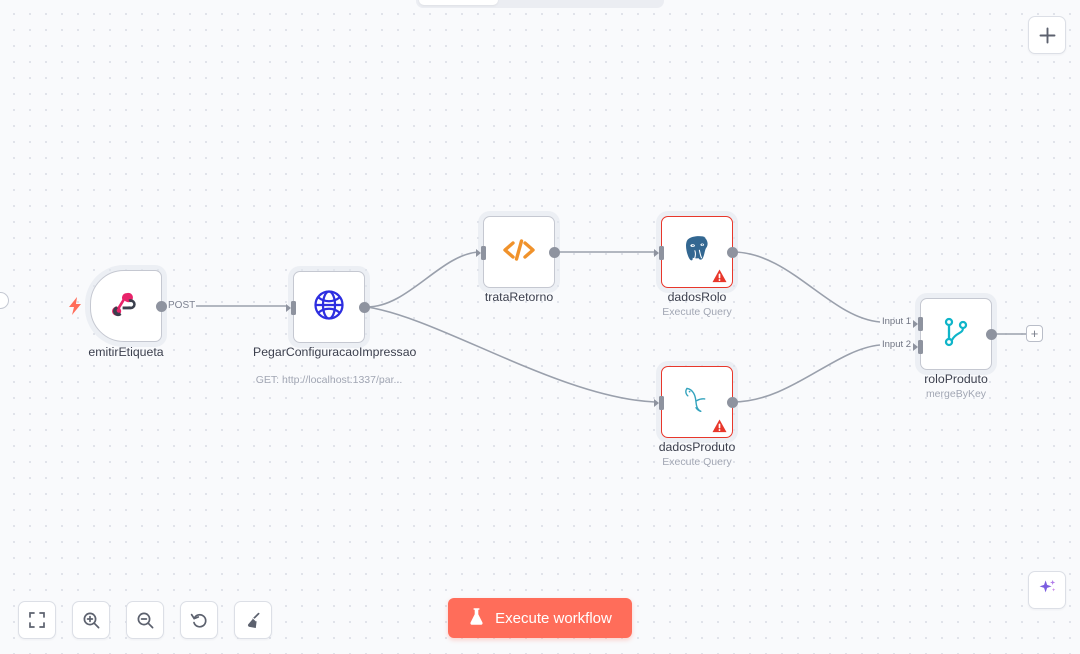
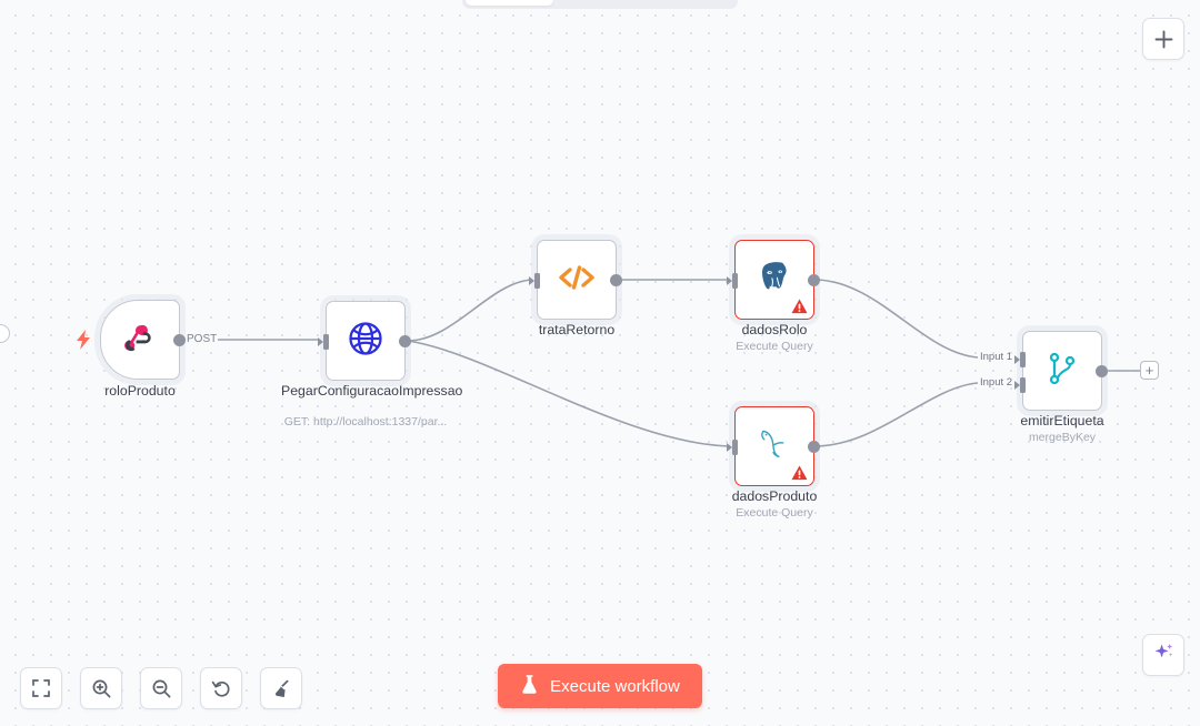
- emitirEtiqueta
+ roloProduto
  PegarConfiguracaoImpressao
  GET: http://localhost:1337/par...
  trataRetorno
  dadosRolo
  Execute Query
  dadosProduto
  Execute Query
- roloProduto
+ emitirEtiqueta
  mergeByKey
  POST
  Input 1
  Input 2
  +
  Execute workflow
